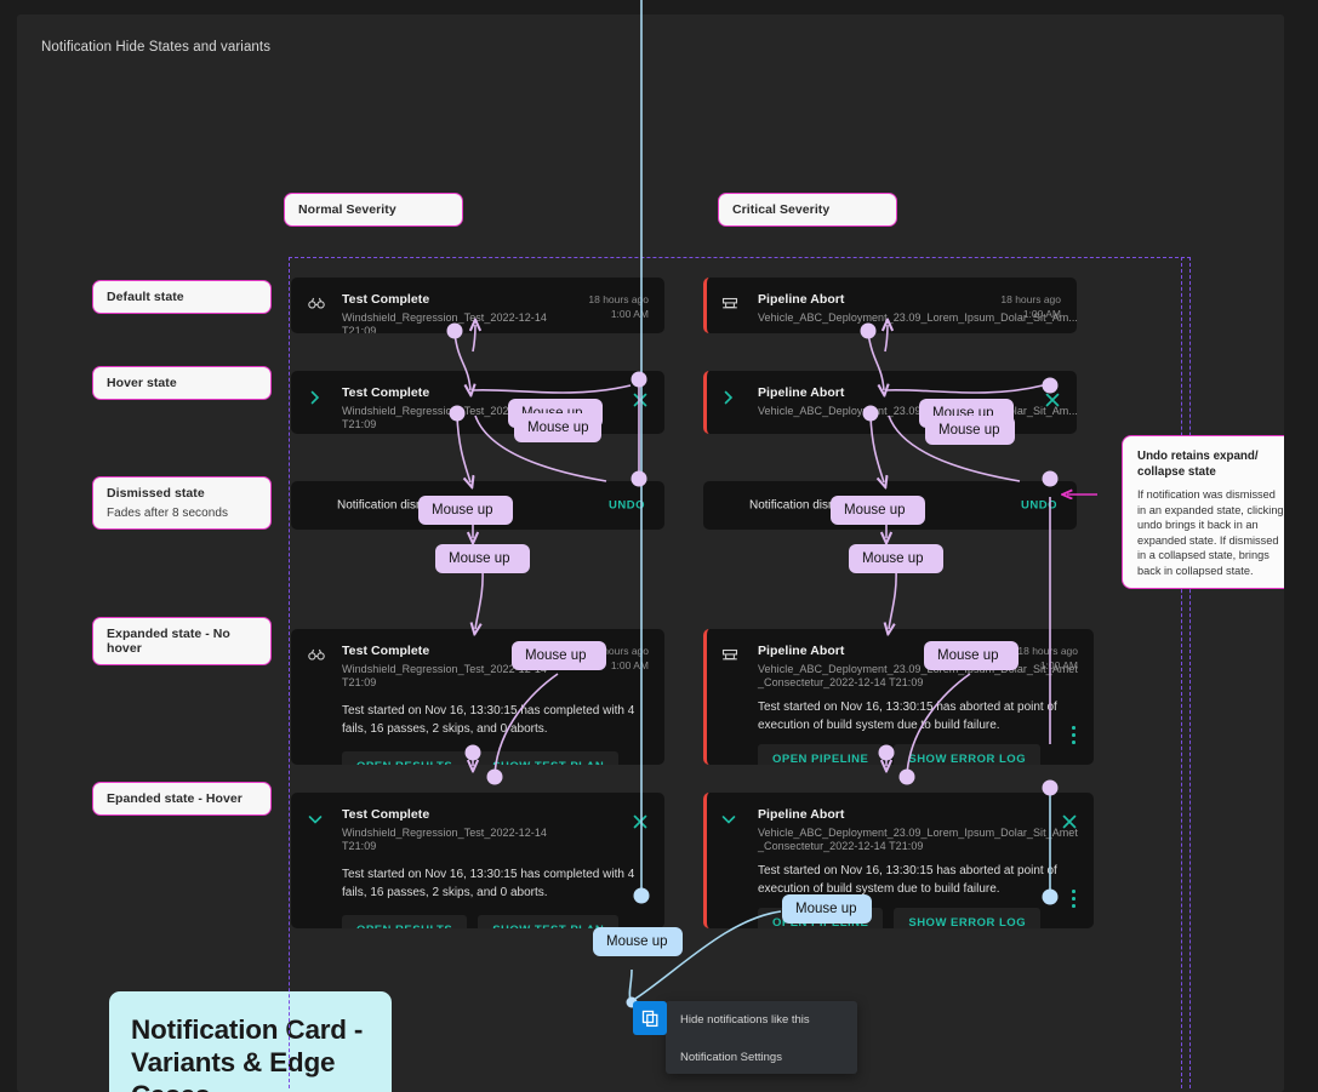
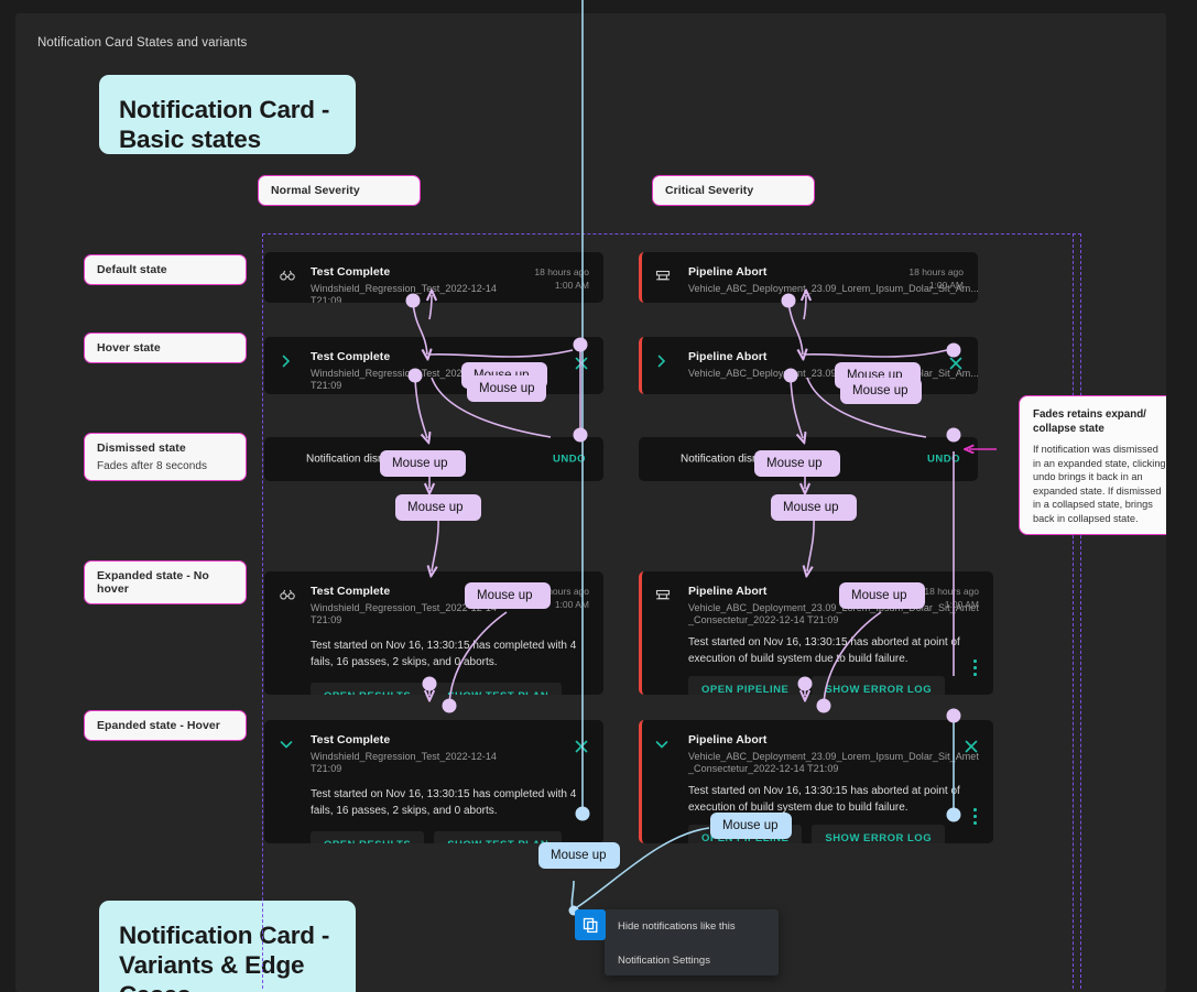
- Notification Hide States and variants
+ Notification Card States and variants
+ Notification Card - Basic states
  Notification Card - Variants & Edge
  Normal Severity
  Critical Severity
  Default state
  Hover state
  Dismissed state
  Fades after 8 seconds
  Expanded state - No hover
  Epanded state - Hover
  Test Complete
  Windshield_Regression_Test_2022-12-14 T21:09
  18 hours ago
  1:00 AM
  Test Complete
  Windshield_RegressioTest_202 T21:09
  Notification dis
  UNDO
  Test Complete
  Windshield_Regression_Test_2022 T21:09
  ours ago
  1:00 AM
  Test started on Nov 16, 13:30:15 has completed with 4 fails, 16 passes, 2 skips, and 0 aborts.
  Test Complete
  Windshield_Regression_Test_2022-12-14 T21:09
  Test started on Nov 16, 13:30:15 has completed with 4 fails, 16 passes, 2 skips, and 0 aborts.
  Pipeline Abort
  18 hours ago
  1:00 AM
  Pipeline Abort
  Notification dis
  UNDO
  Pipeline Abort
  _Consectetur_2022-12-14 T21:09
  18 hous ago
  1:00 AM
  Test started on Nov 16, 13:30:15 has aborted at pointf execution of build system dueo build failure.
  OPEN PIPELINE
  SHOW ERROR LOG
  Pipeline Abort
  Vehicle_ABC_Deployment_23.09_Lorem_Ipsum_
  _Consectetur_2022-12-14 T21:09
  Test started on Nov 16, 13:30:15 has aborted at pointf execution of build system due to build failure.
  SHOW ERROR LOG
- Undo retains expand/ collapse state
+ Fades retains expand/ collapse state
  If notification was dismissed in an expanded state, clicking undo brings it back in an expanded state. If dismissed in a collapsed state, brings back in collapsed state.
  Hide notifications like this
  Notification Settings
  Mouse up
  Mouse up
  Mouse up
  Mouse up
  Mouse up
  Mouse up
  Mouse up
  Mouse up
  Mouse up
  Mouse up
  Mouse up
